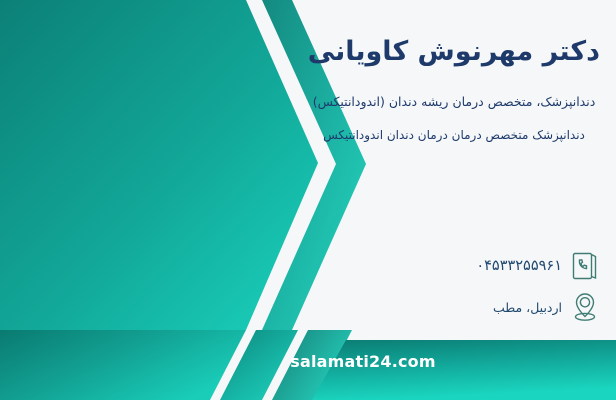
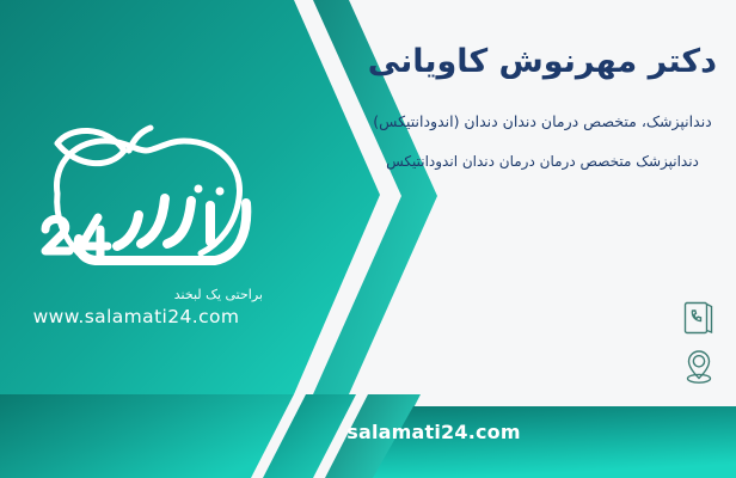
+ براحتی یک لبخند
+ www.salamati24.com
  دکتر مهرنوش کاویانی
- دندانپزشک، متخصص درمان ریشه دندان (اندودانتیکس)
+ دندانپزشک، متخصص درمان دندان دندان (اندودانتیکس)
  دندانپزشک متخصص درمان درمان دندان اندودانتیکس
- ۰۴۵۳۳۲۵۵۹۶۱
- اردبیل، مطب
  salamati24.com
